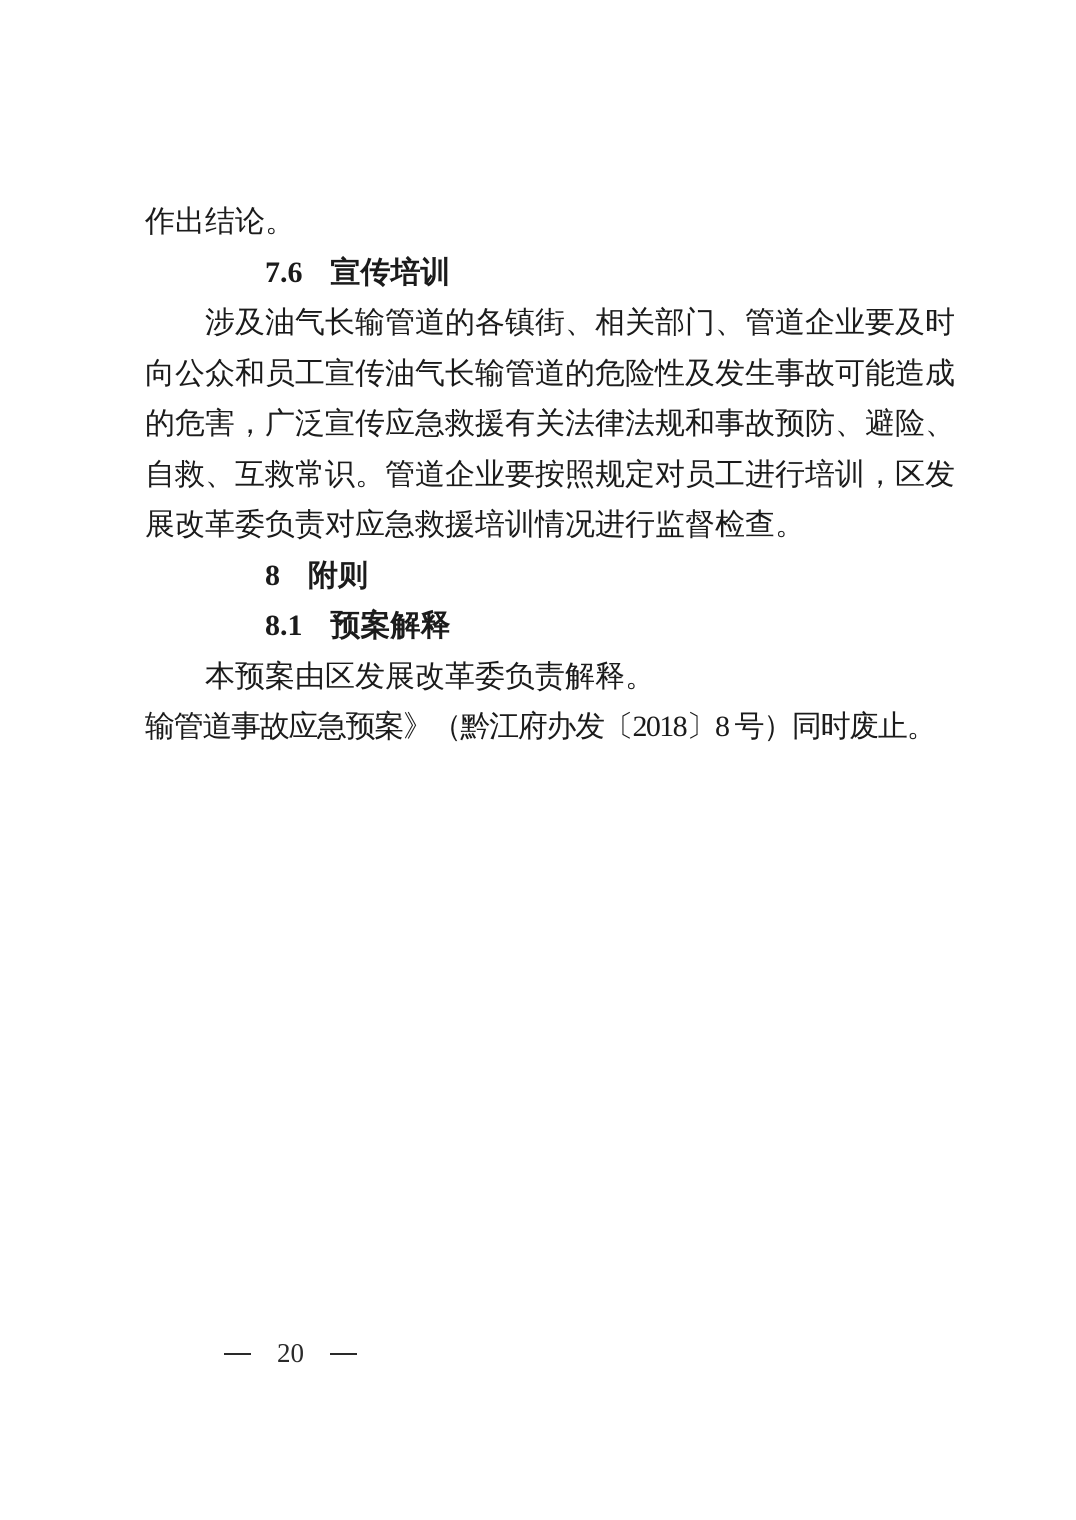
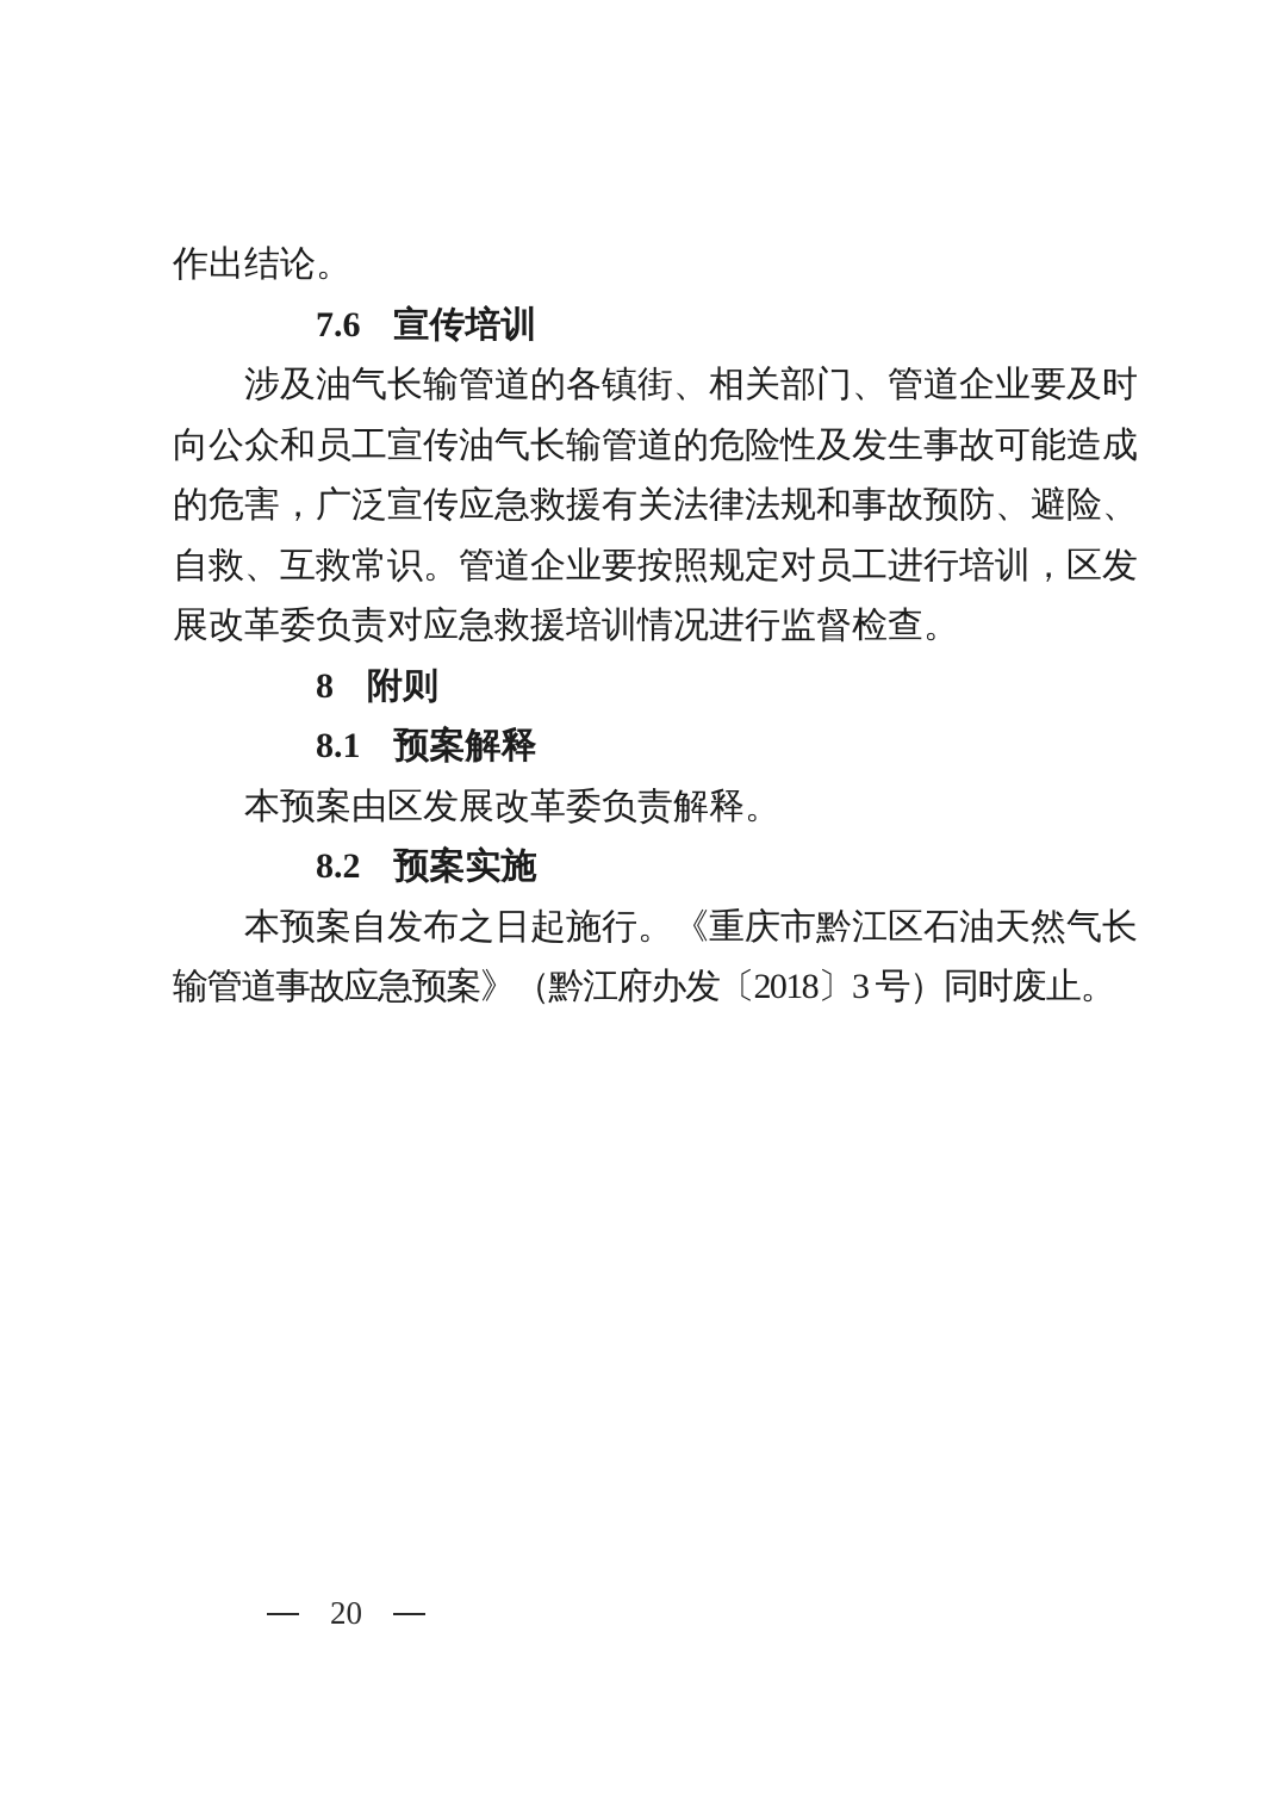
  作出结论。
  7.6 宣传培训
  涉及油气长输管道的各镇街、相关部门、管道企业要及时
  向公众和员工宣传油气长输管道的危险性及发生事故可能造成
  的危害，广泛宣传应急救援有关法律法规和事故预防、避险、
  自救、互救常识。管道企业要按照规定对员工进行培训，区发
  展改革委负责对应急救援培训情况进行监督检查。
  8 附则
  8.1 预案解释
  本预案由区发展改革委负责解释。
+ 8.2 预案实施
+ 本预案自发布之日起施行。《重庆市黔江区石油天然气长
- 输管道事故应急预案》（黔江府办发〔2018〕8 号）同时废止。
+ 输管道事故应急预案》（黔江府办发〔2018〕3 号）同时废止。
  20
